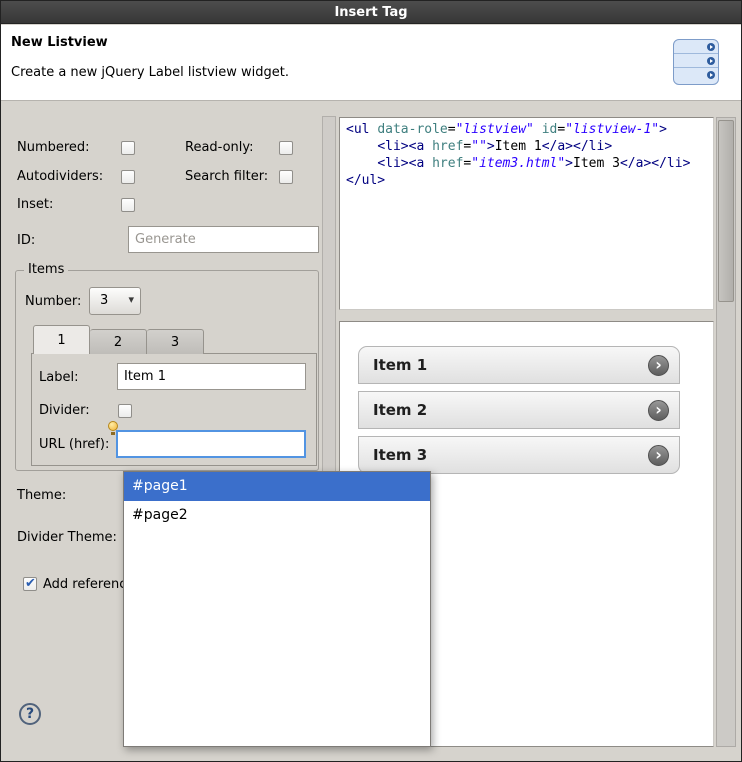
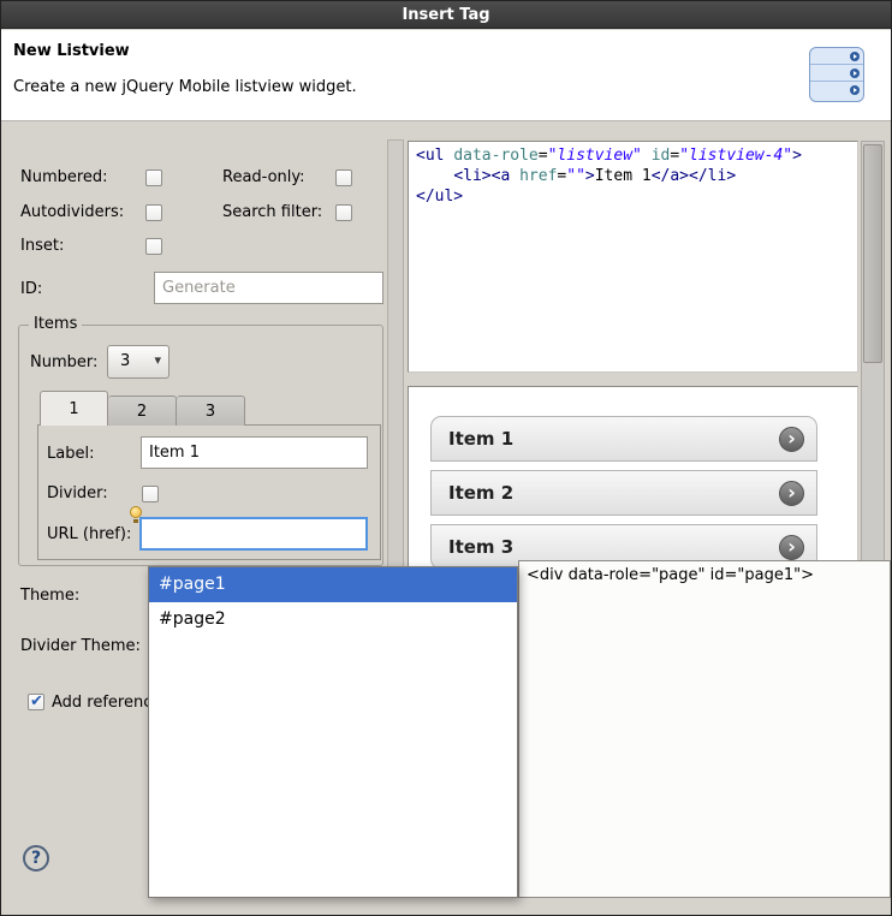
  Insert Tag
  New Listview
- Create a new jQuery Label listview widget.
+ Create a new jQuery Mobile listview widget.
  Numbered:
  Read-only:
  Autodividers:
  Search filter:
  Inset:
  ID:
  Generate
  Items
  Number:
  3
  ▾
  1
  2
  3
  Label:
  Item 1
  Divider:
  URL (href):
  Theme:
  Divider Theme:
  Add referen
  ?
- <ul data-role="listview" id="listview-1">
+ <ul data-role="listview" id="listview-4">
  <li><a href="">Item 1</a></li>
- <li><a href="item3.html">Item 3</a></li>
  </ul>
  Item 1
  ›
  Item 2
  ›
  Item 3
  ›
  #page1
  #page2
+ <div data-role="page" id="page1">
